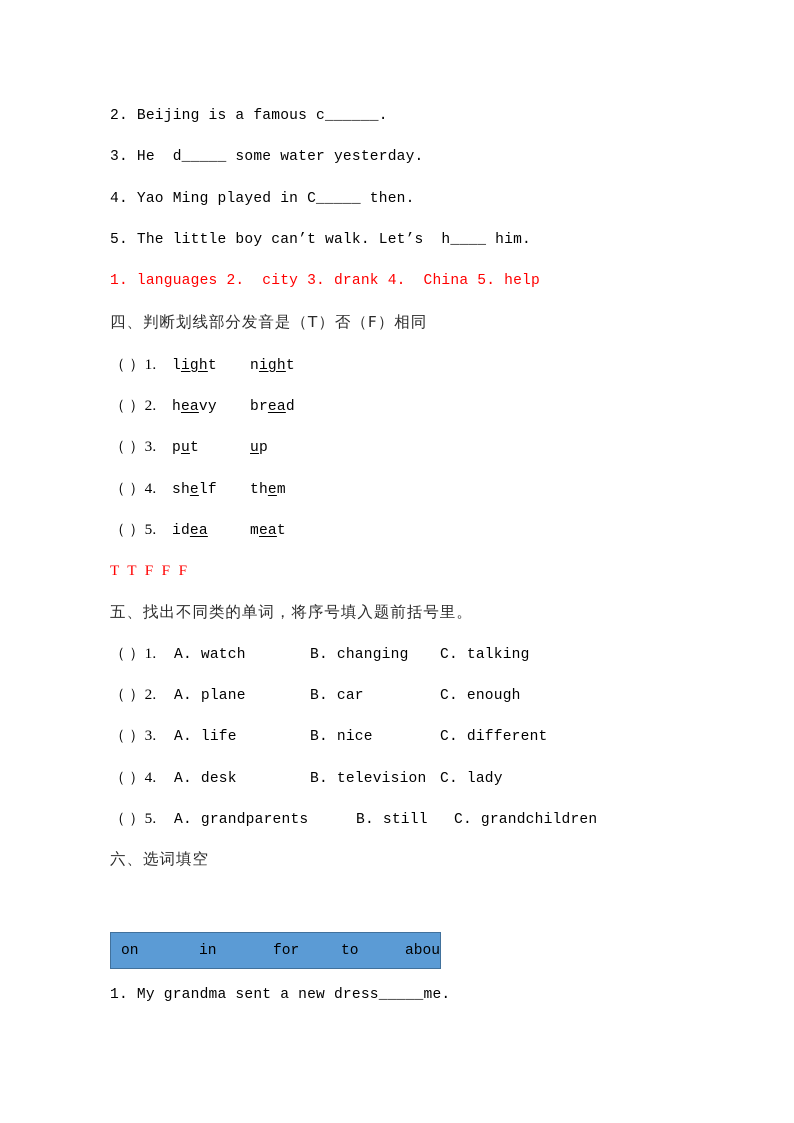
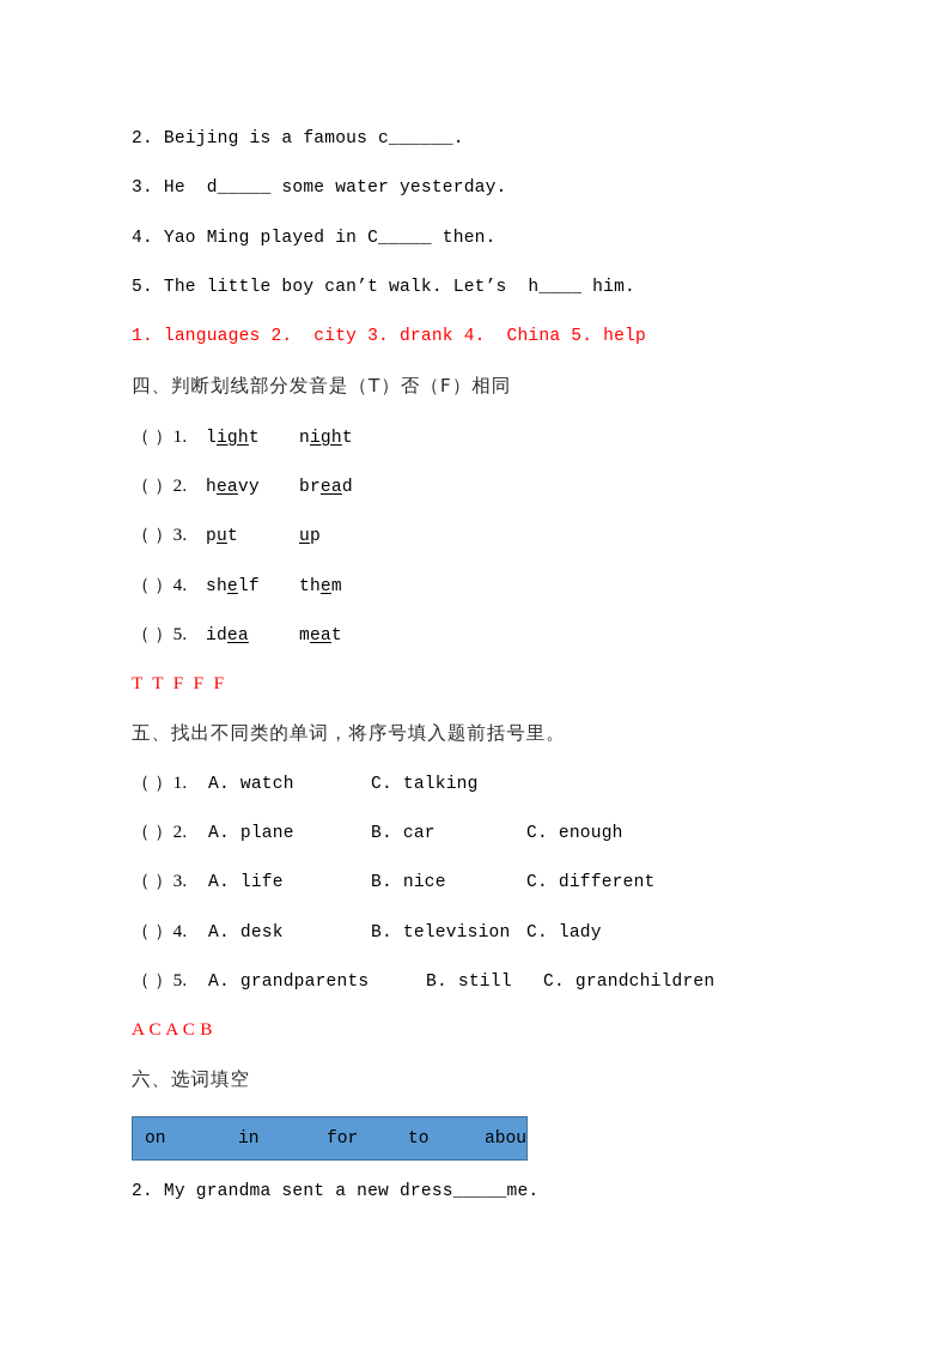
  2. Beijing is a famous c______.
  3. He d_____ some water yesterday.
  4. Yao Ming played in C_____ then.
  5. The little boy can’t walk. Let’s h____ him.
  1. languages 2. city 3. drank 4. China 5. help
  四、判断划线部分发音是（T）否（F）相同
  （ ）1.
  light
  night
  （ ）2.
  heavy
  bread
  （ ）3.
  put
  up
  （ ）4.
  shelf
  them
  （ ）5.
  idea
  meat
  T T F F F
  五、找出不同类的单词，将序号填入题前括号里。
  （ ）1.
  A. watch
- B. changing
  C. talking
  （ ）2.
  A. plane
  B. car
  C. enough
  （ ）3.
  A. life
  B. nice
  C. different
  （ ）4.
  A. desk
  B. television
  C. lady
  （ ）5.
  A. grandparents
  B. still
  C. grandchildren
+ A C A C B
  六、选词填空
  on
  in
  for
  to
  abou
- 1. My grandma sent a new dress_____me.
+ 2. My grandma sent a new dress_____me.
